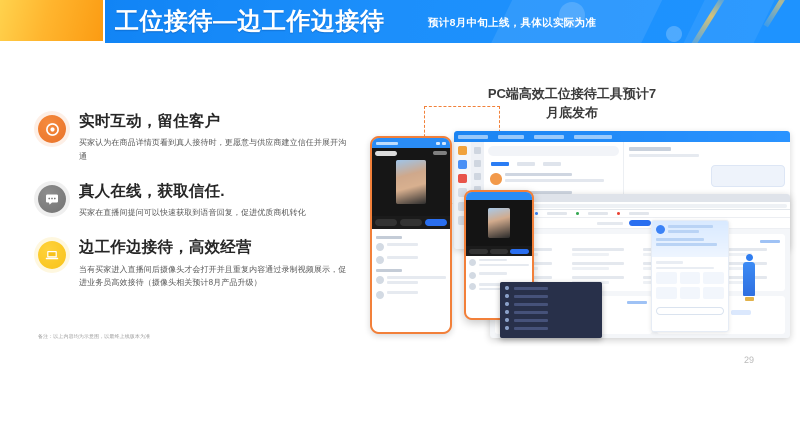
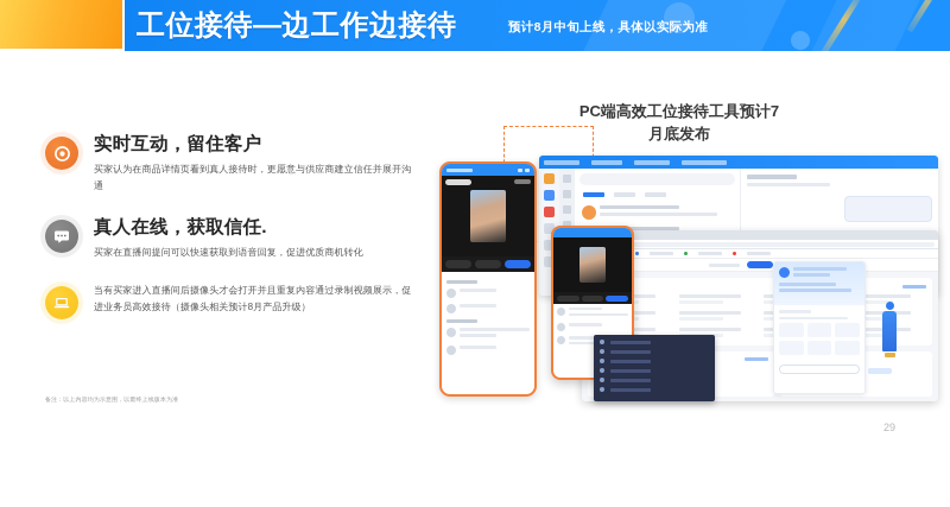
  工位接待—边工作边接待
  预计8月中旬上线，具体以实际为准
  实时互动，留住客户
  买家认为在商品详情页看到真人接待时，更愿意与供应商建立信任并展开沟通
  真人在线，获取信任.
  买家在直播间提问可以快速获取到语音回复，促进优质商机转化
- 边工作边接待，高效经营
  当有买家进入直播间后摄像头才会打开并且重复内容通过录制视频展示，促进业务员高效接待（摄像头相关预计8月产品升级）
  PC端高效工位接待工具预计7月底发布
  29
